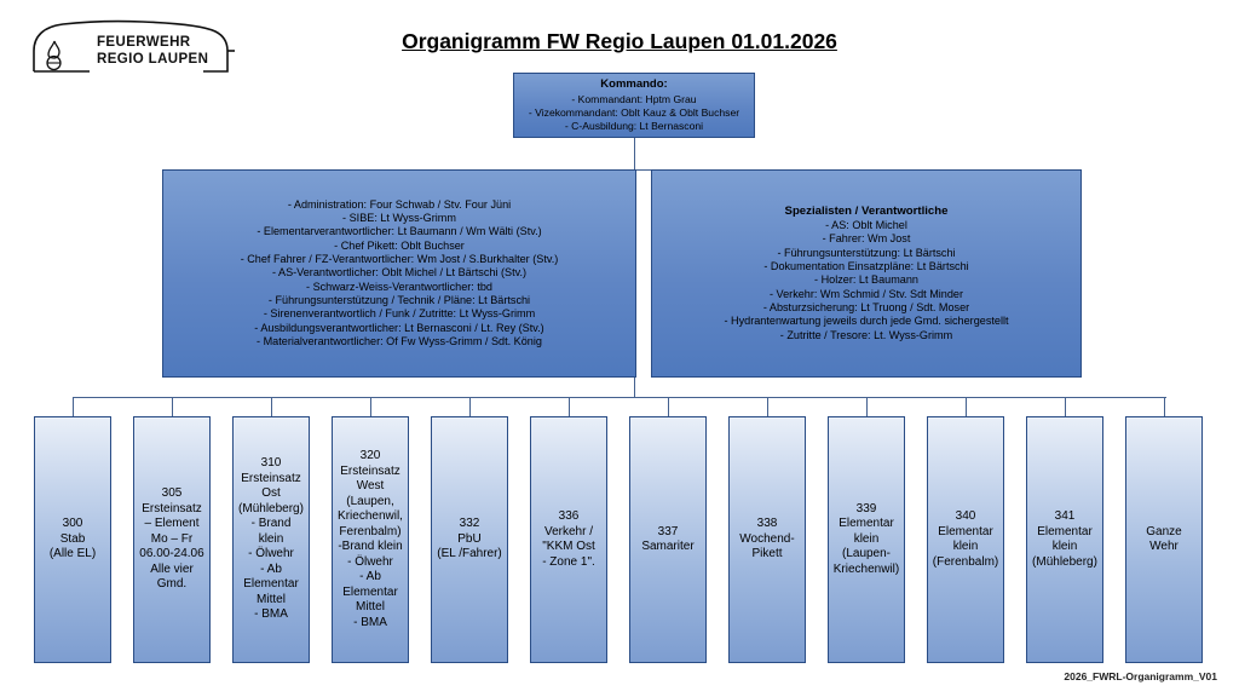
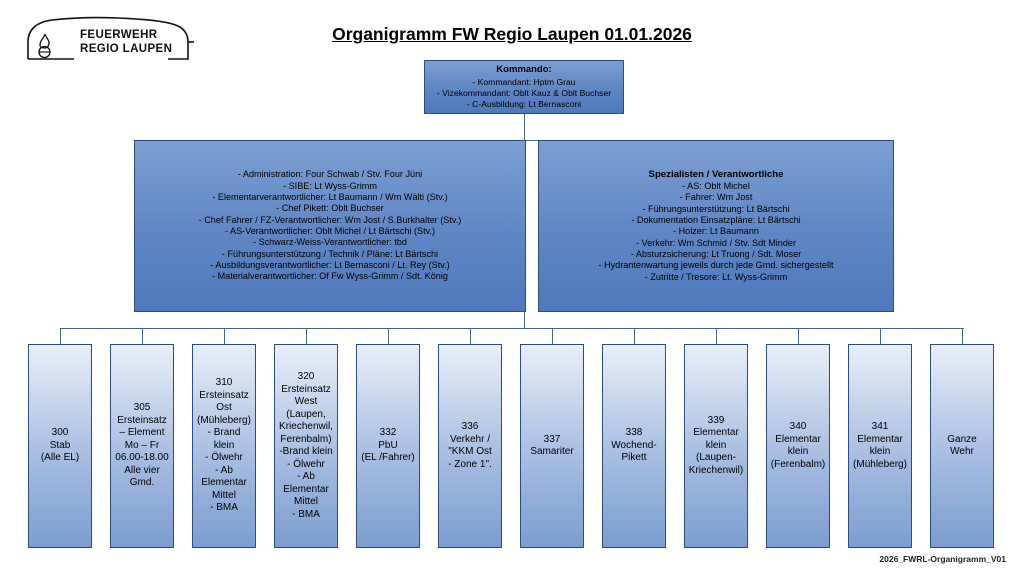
  FEUERWEHR
  REGIO LAUPEN
  Organigramm FW Regio Laupen 01.01.2026
  Kommando:
  - Kommandant: Hptm Grau
  - Vizekommandant: Oblt Kauz & Oblt Buchser
  - C-Ausbildung: Lt Bernasconi
  - Administration: Four Schwab / Stv. Four Jüni
  - SIBE: Lt Wyss-Grimm
  - Elementarverantwortlicher: Lt Baumann / Wm Wälti (Stv.)
  - Chef Pikett: Oblt Buchser
  - Chef Fahrer / FZ-Verantwortlicher: Wm Jost / S.Burkhalter (Stv.)
  - AS-Verantwortlicher: Oblt Michel / Lt Bärtschi (Stv.)
  - Schwarz-Weiss-Verantwortlicher: tbd
  - Führungsunterstützung / Technik / Pläne: Lt Bärtschi
- - Sirenenverantwortlich / Funk / Zutritte: Lt Wyss-Grimm
  - Ausbildungsverantwortlicher: Lt Bernasconi / Lt. Rey (Stv.)
  - Materialverantwortlicher: Of Fw Wyss-Grimm / Sdt. König
  Spezialisten / Verantwortliche
  - AS: Oblt Michel
  - Fahrer: Wm Jost
  - Führungsunterstützung: Lt Bärtschi
  - Dokumentation Einsatzpläne: Lt Bärtschi
  - Holzer: Lt Baumann
  - Verkehr: Wm Schmid / Stv. Sdt Minder
  - Absturzsicherung: Lt Truong / Sdt. Moser
  - Hydrantenwartung jeweils durch jede Gmd. sichergestellt
  - Zutritte / Tresore: Lt. Wyss-Grimm
  300
  Stab
  (Alle EL)
  305
  Ersteinsatz
  – Element
  Mo – Fr
- 06.00-24.06
+ 06.00-18.00
  Alle vier
  Gmd.
  310
  Ersteinsatz
  Ost
  (Mühleberg)
  - Brand klein
  - Ölwehr
  - Ab
  Elementar
  Mittel
  - BMA
  320
  Ersteinsatz
  West
  (Laupen,
  Kriechenwil,
  Ferenbalm)
  -Brand klein
  - Ölwehr
  - Ab
  Elementar
  Mittel
  - BMA
  332
  PbU
  (EL /Fahrer)
  336
  Verkehr /
  "KKM Ost
  - Zone 1".
  337
  Samariter
  338
  Wochend-
  Pikett
  339
  Elementar
  klein
  (Laupen-
  Kriechenwil)
  340
  Elementar
  klein
  (Ferenbalm)
  341
  Elementar
  klein
  (Mühleberg)
  Ganze
  Wehr
  2026_FWRL-Organigramm_V01
